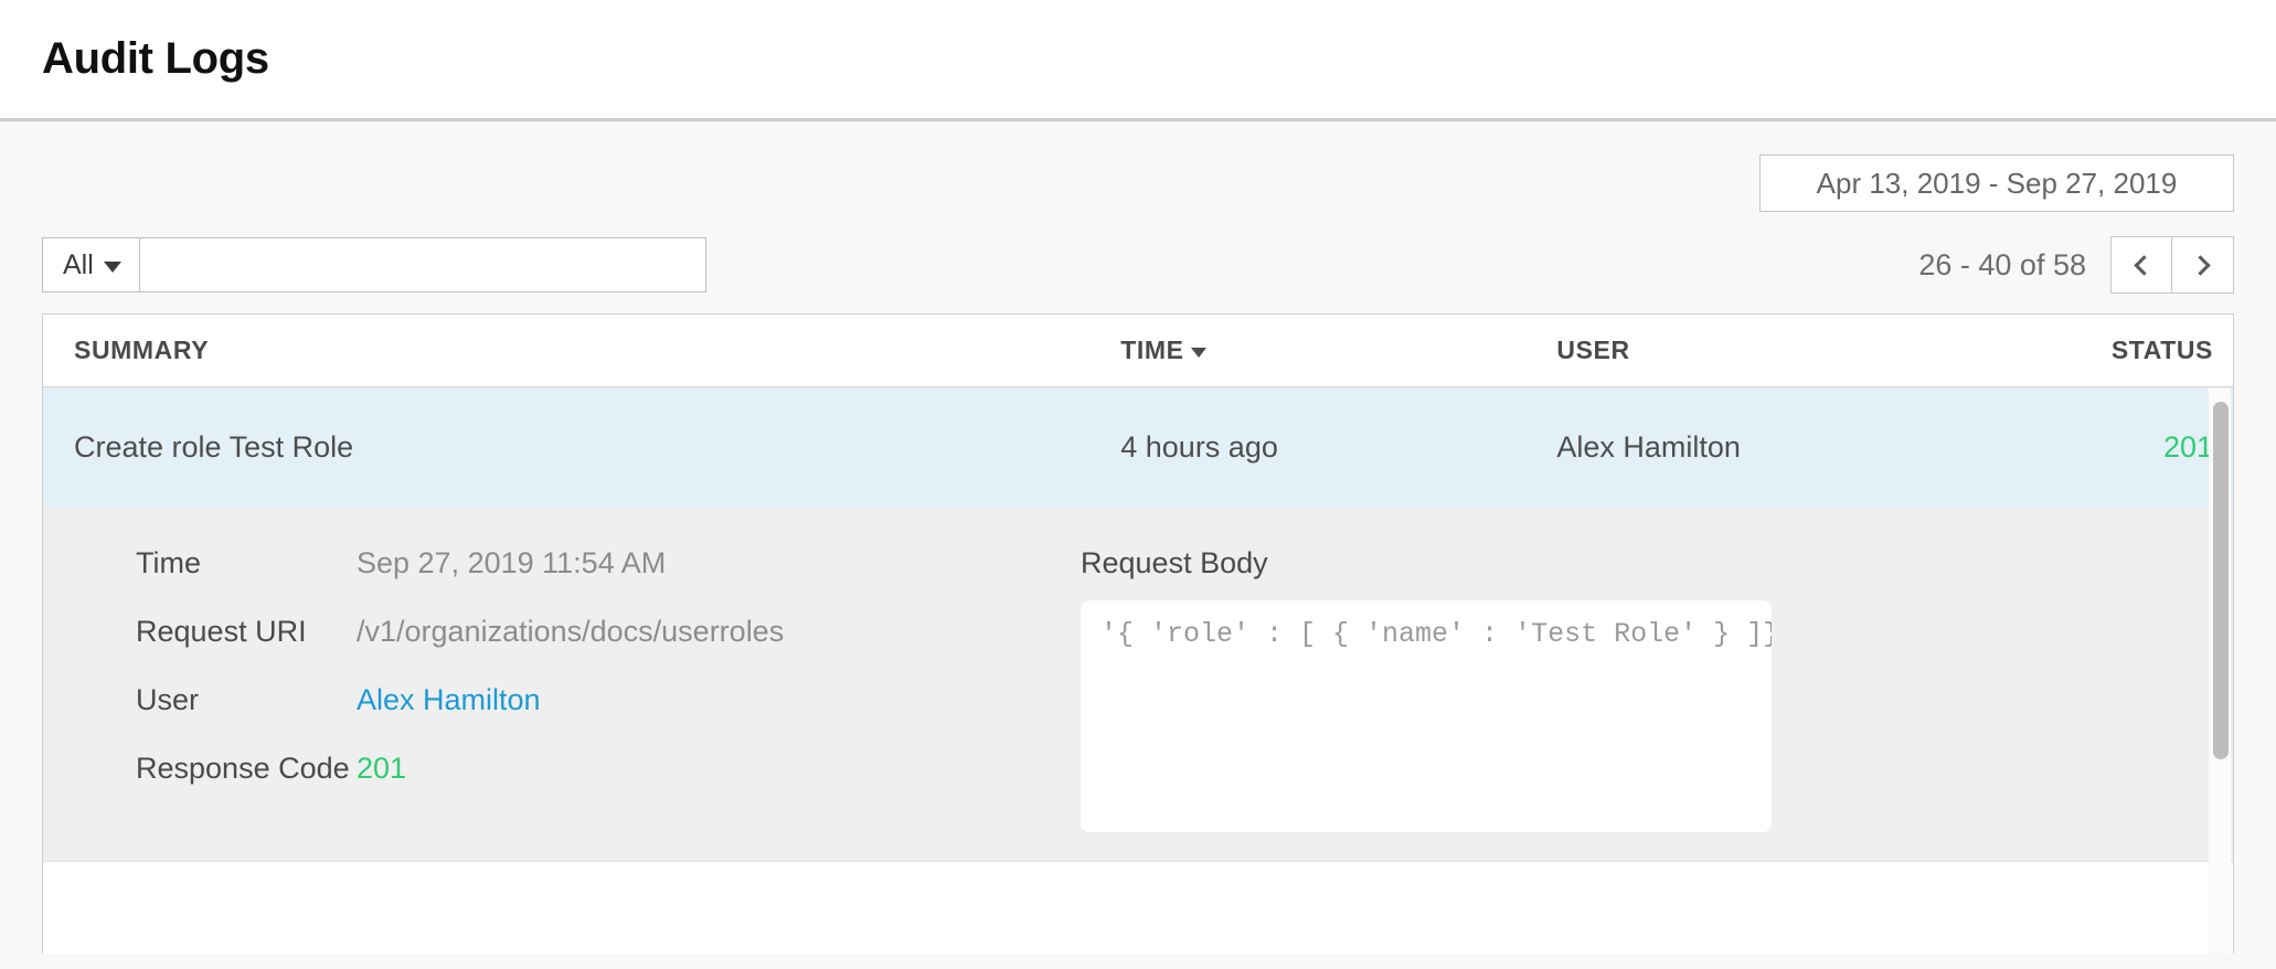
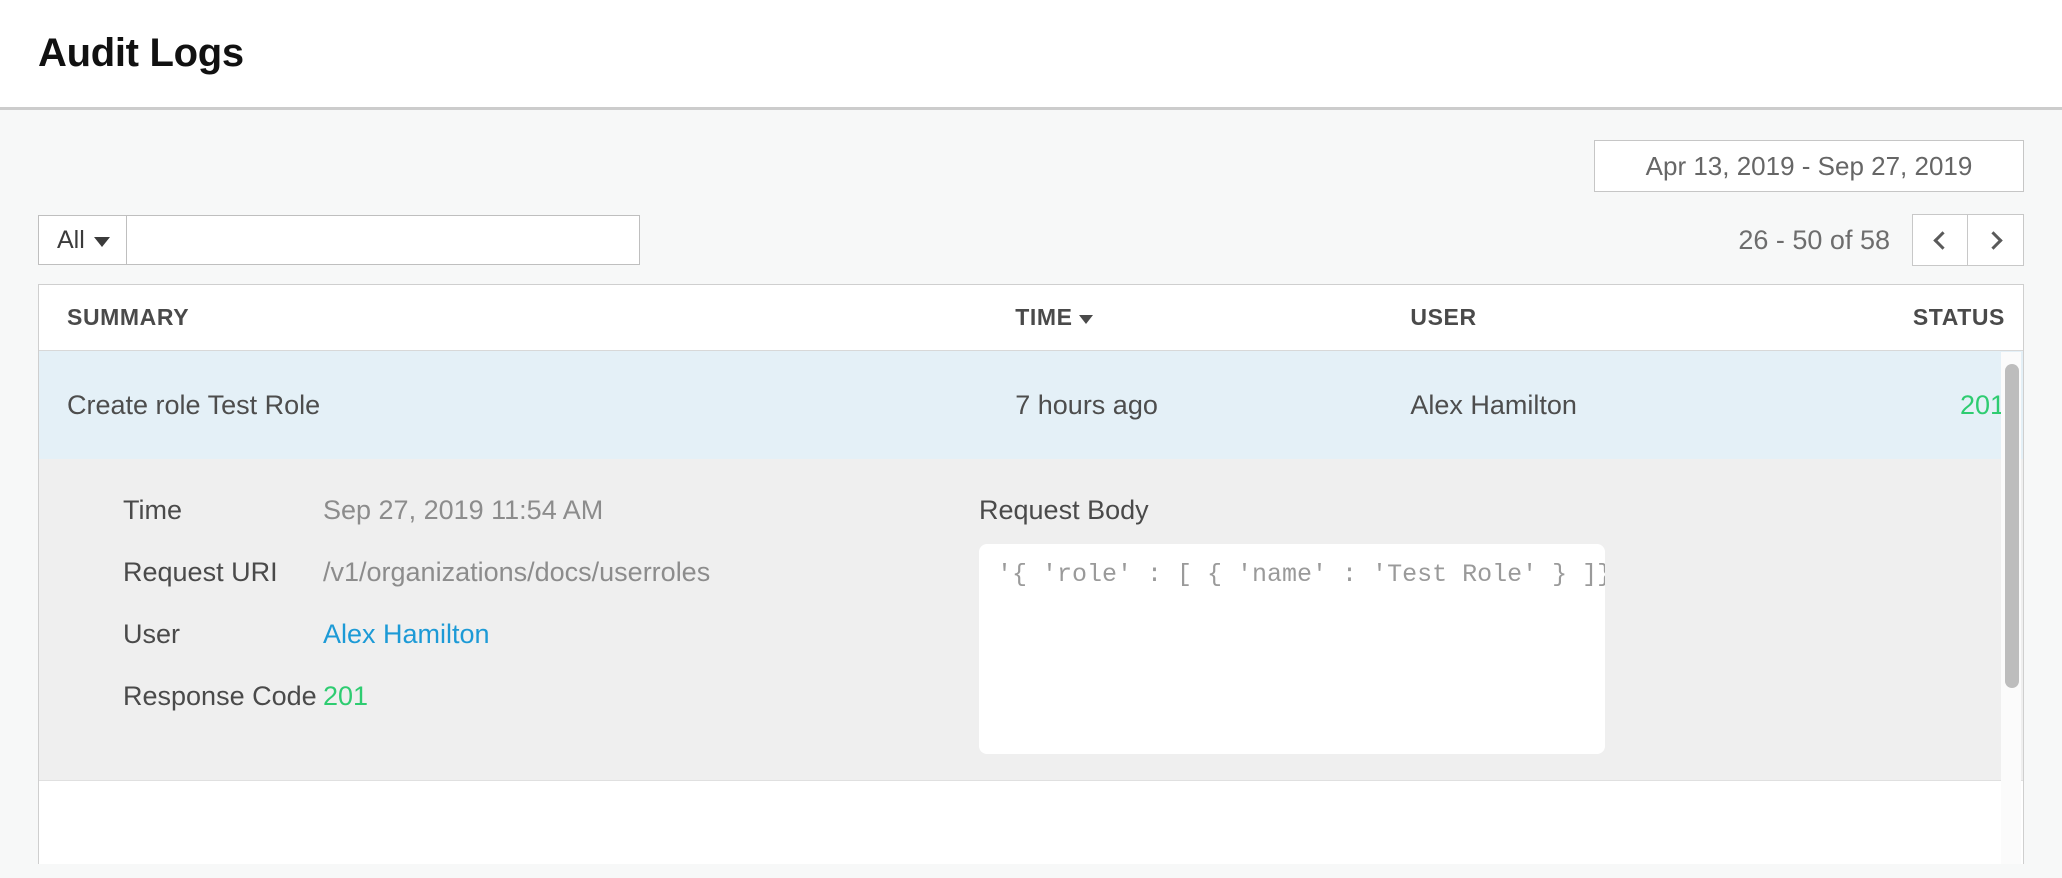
  Audit Logs
  Apr 13, 2019 - Sep 27, 2019
  All
- 26 - 40 of 58
+ 26 - 50 of 58
  SUMMARY
  TIME
  USER
  STATUS
  Create role Test Role
- 4 hours ago
+ 7 hours ago
  Alex Hamilton
  201
  Time
  Sep 27, 2019 11:54 AM
  Request URI
  /v1/organizations/docs/userroles
  User
  Alex Hamilton
  Response Code
  201
  Request Body
